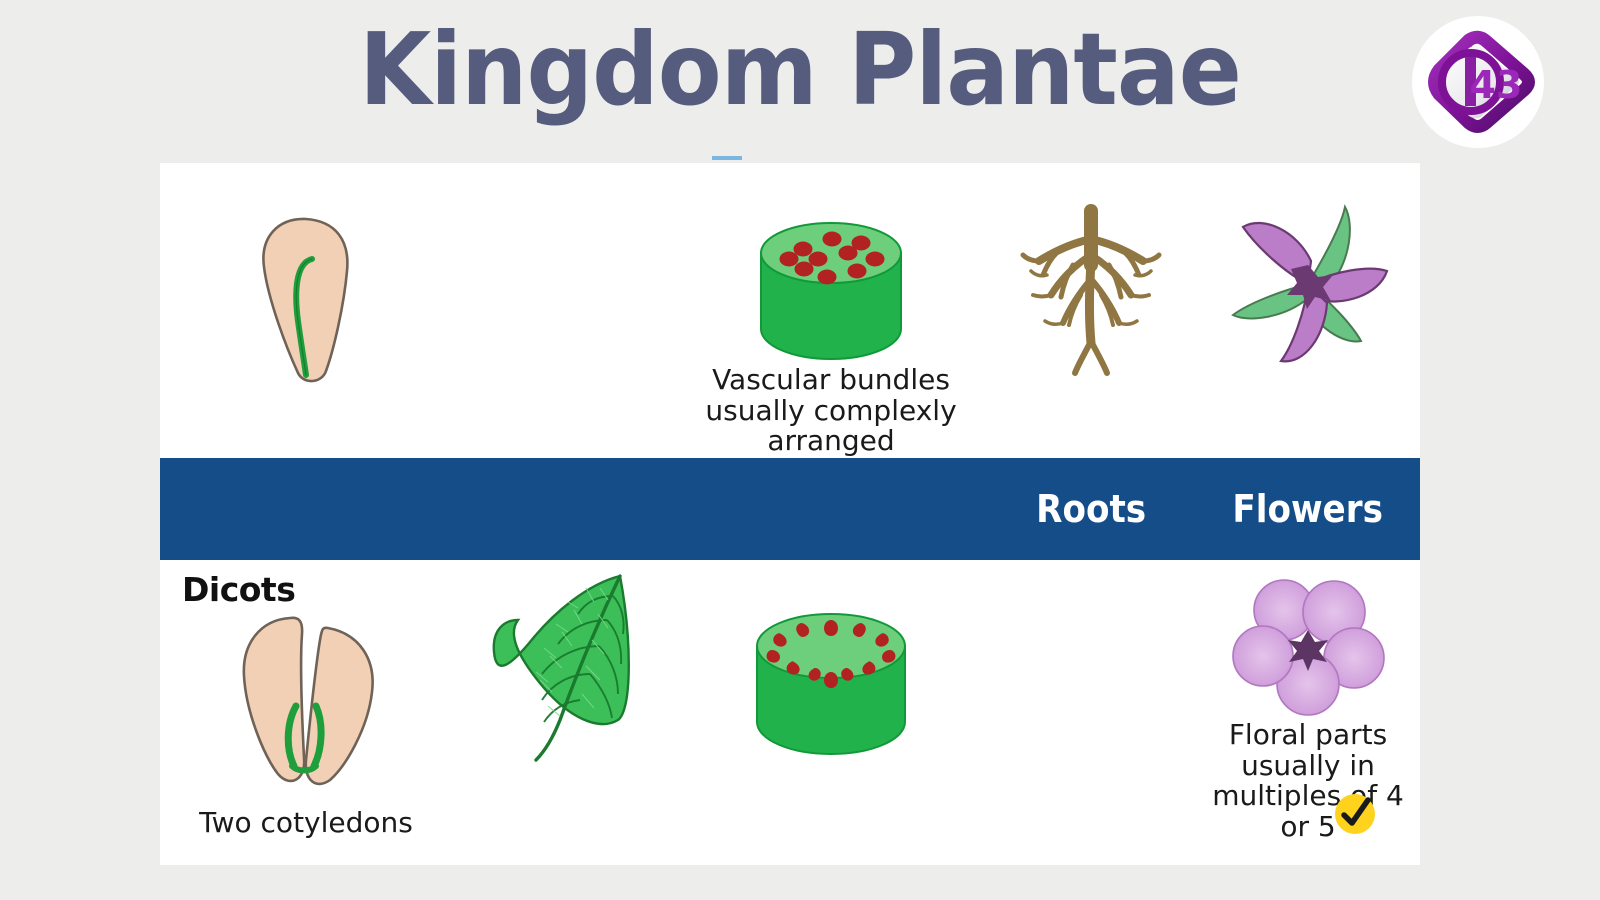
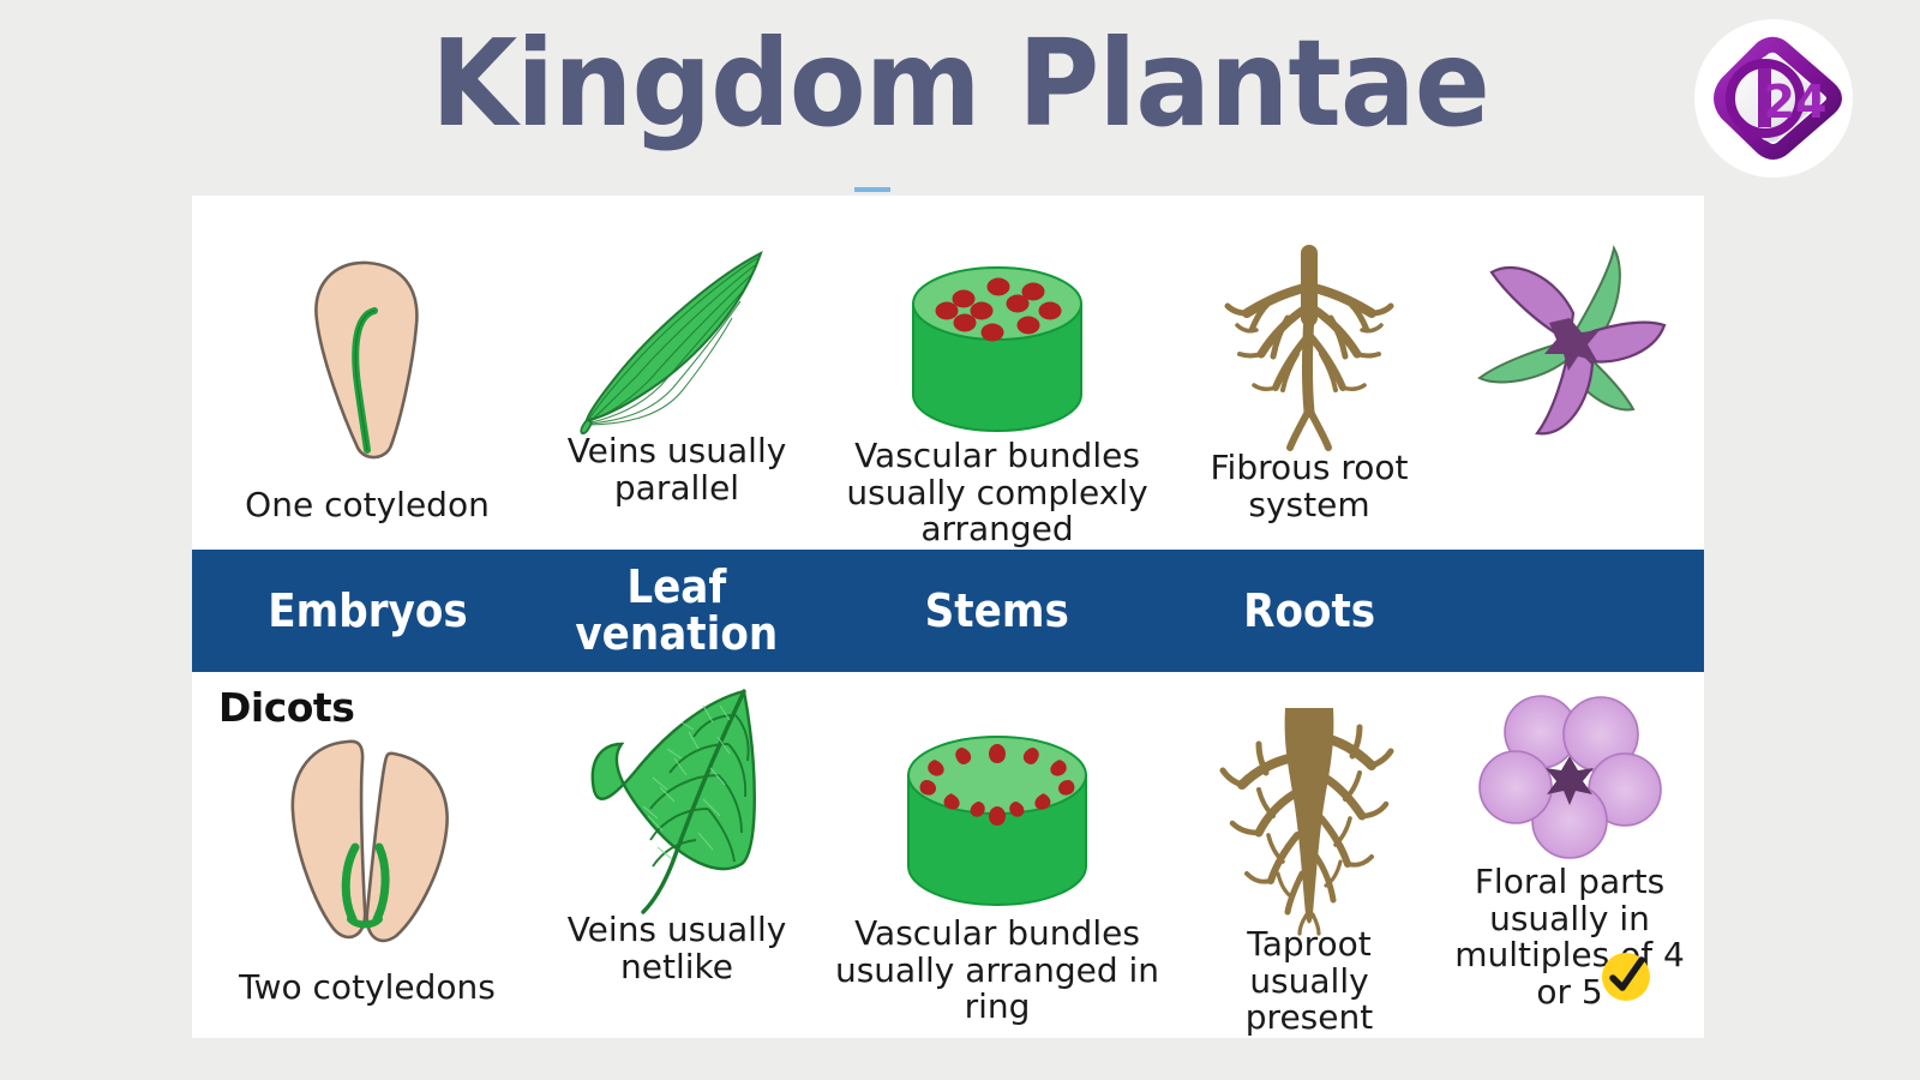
  Kingdom Plantae
- 43
+ 24
+ One cotyledon
+ Veins usually parallel
  Vascular bundles usually complexly arranged
+ Fibrous root system
+ Embryos
+ Leaf
+ venation
+ Stems
  Roots
- Flowers
  Dicots
  Two cotyledons
+ Veins usually netlike
+ Vascular bundles usually arranged in ring
+ Taproot usually present
  Floral parts usually in multiplesf 4 or 5
